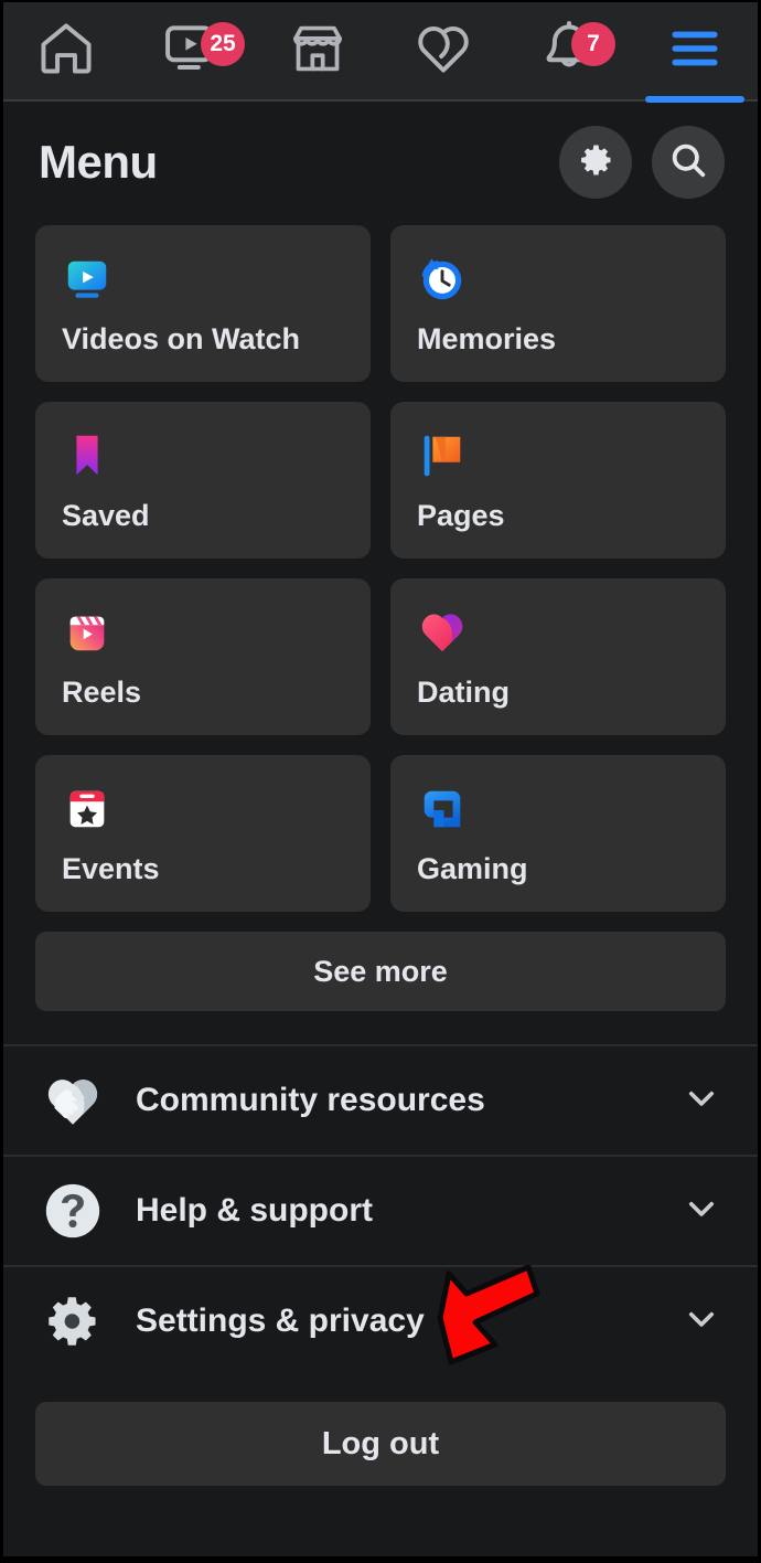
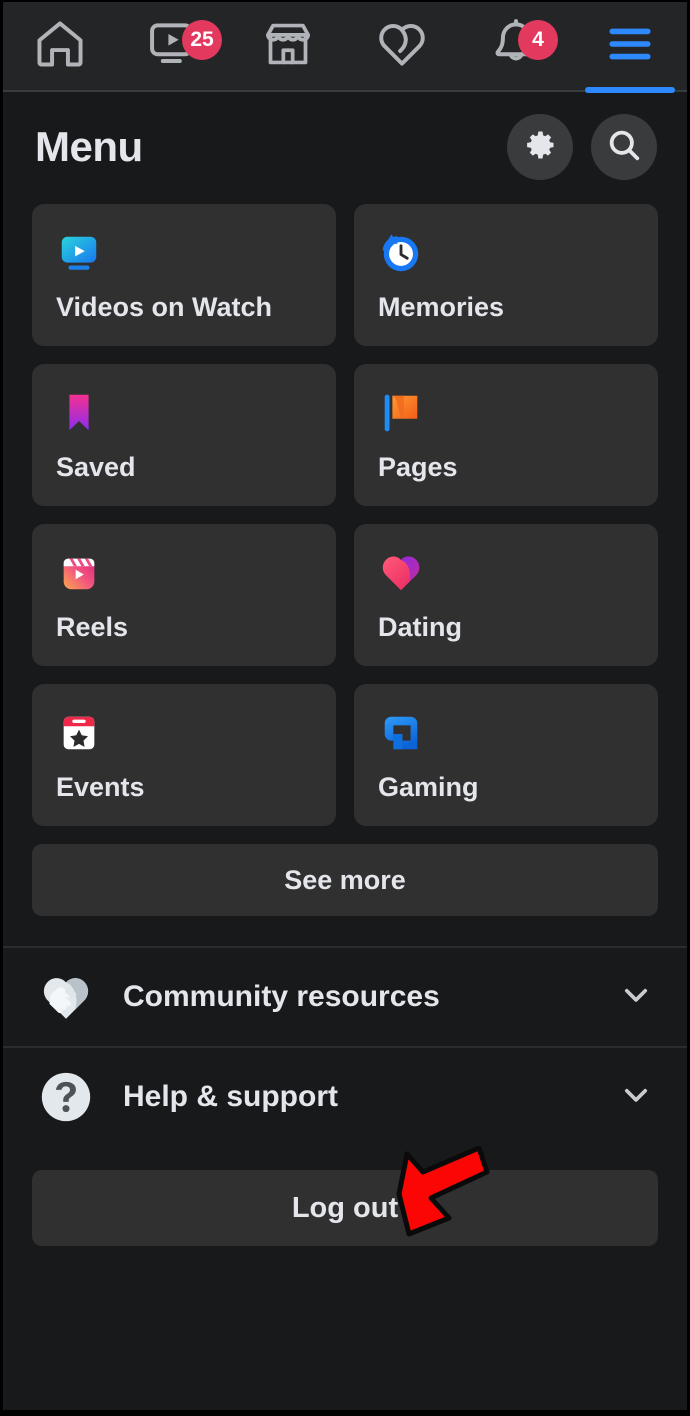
  25
- 7
+ 4
  Menu
  Videos on Watch
  Memories
  Saved
  Pages
  Reels
  Dating
  Events
  Gaming
  See more
  Community resources
  Help & support
- Settings & privacy
  Log out
